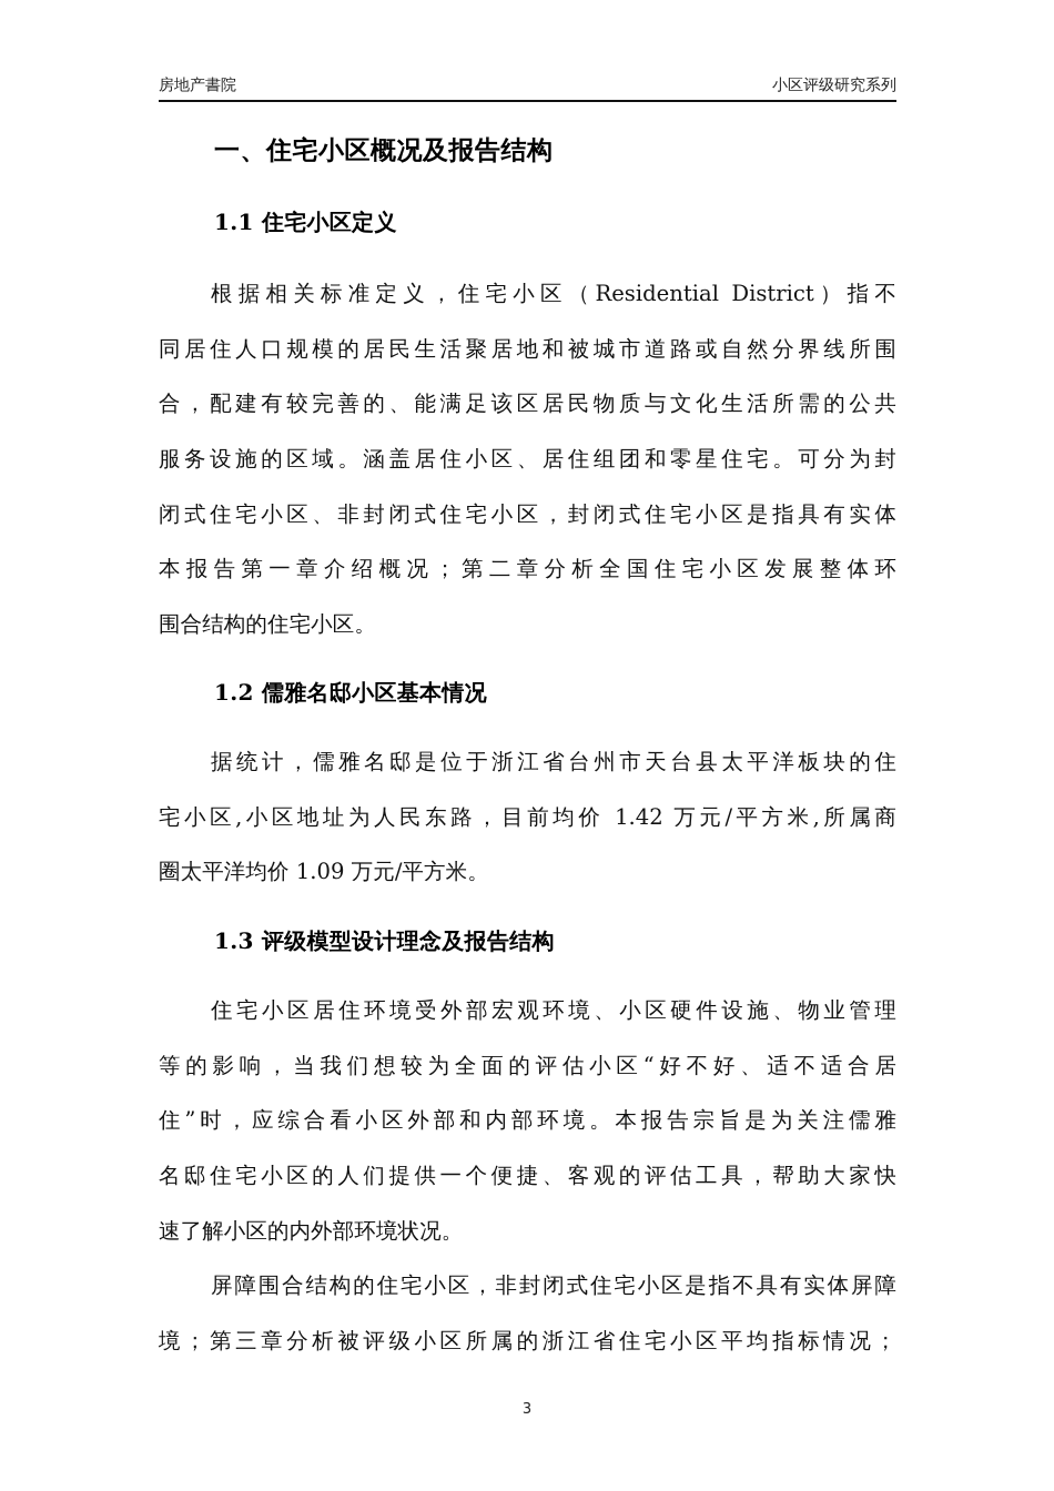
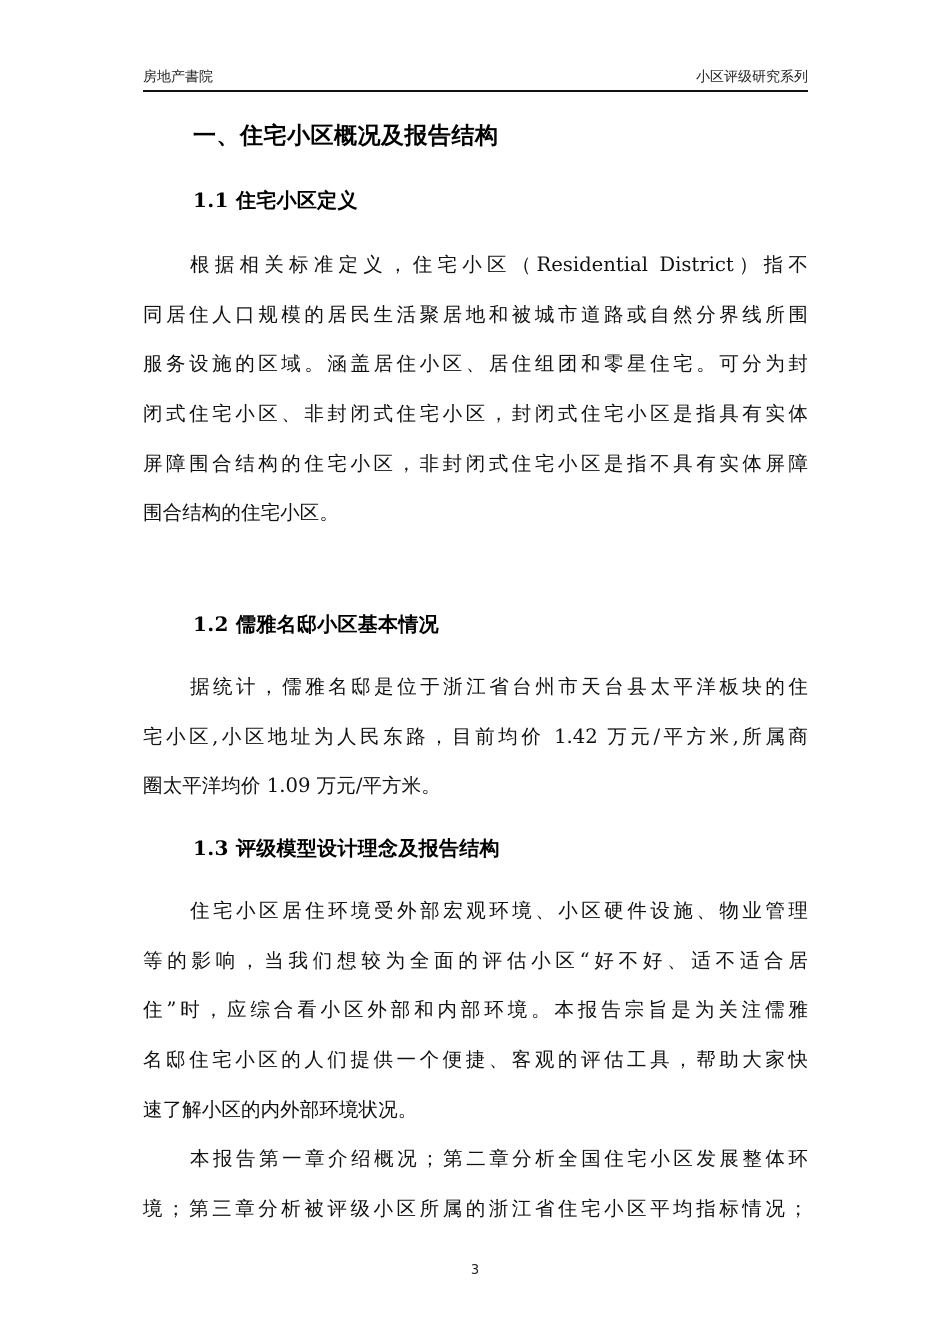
  房地产書院
  小区评级研究系列
  一、住宅小区概况及报告结构
  1.1 住宅小区定义
  根据相关标准定义，住宅小区（Residential District）指不
  同居住人口规模的居民生活聚居地和被城市道路或自然分界线所围
- 合，配建有较完善的、能满足该区居民物质与文化生活所需的公共
  服务设施的区域。涵盖居住小区、居住组团和零星住宅。可分为封
  闭式住宅小区、非封闭式住宅小区，封闭式住宅小区是指具有实体
- 本报告第一章介绍概况；第二章分析全国住宅小区发展整体环
+ 屏障围合结构的住宅小区，非封闭式住宅小区是指不具有实体屏障
  围合结构的住宅小区。
  1.2 儒雅名邸小区基本情况
  据统计，儒雅名邸是位于浙江省台州市天台县太平洋板块的住
  宅小区,小区地址为人民东路，目前均价 1.42 万元/平方米,所属商
  圈太平洋均价 1.09 万元/平方米。
  1.3 评级模型设计理念及报告结构
  住宅小区居住环境受外部宏观环境、小区硬件设施、物业管理
  等的影响，当我们想较为全面的评估小区“好不好、适不适合居
  住”时，应综合看小区外部和内部环境。本报告宗旨是为关注儒雅
  名邸住宅小区的人们提供一个便捷、客观的评估工具，帮助大家快
  速了解小区的内外部环境状况。
- 屏障围合结构的住宅小区，非封闭式住宅小区是指不具有实体屏障
+ 本报告第一章介绍概况；第二章分析全国住宅小区发展整体环
  境；第三章分析被评级小区所属的浙江省住宅小区平均指标情况；
  3
